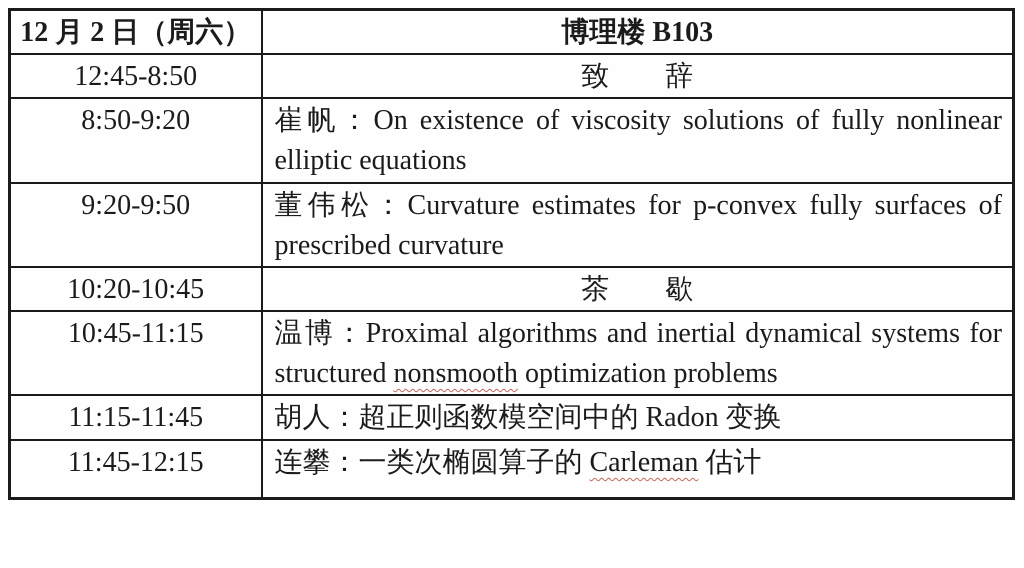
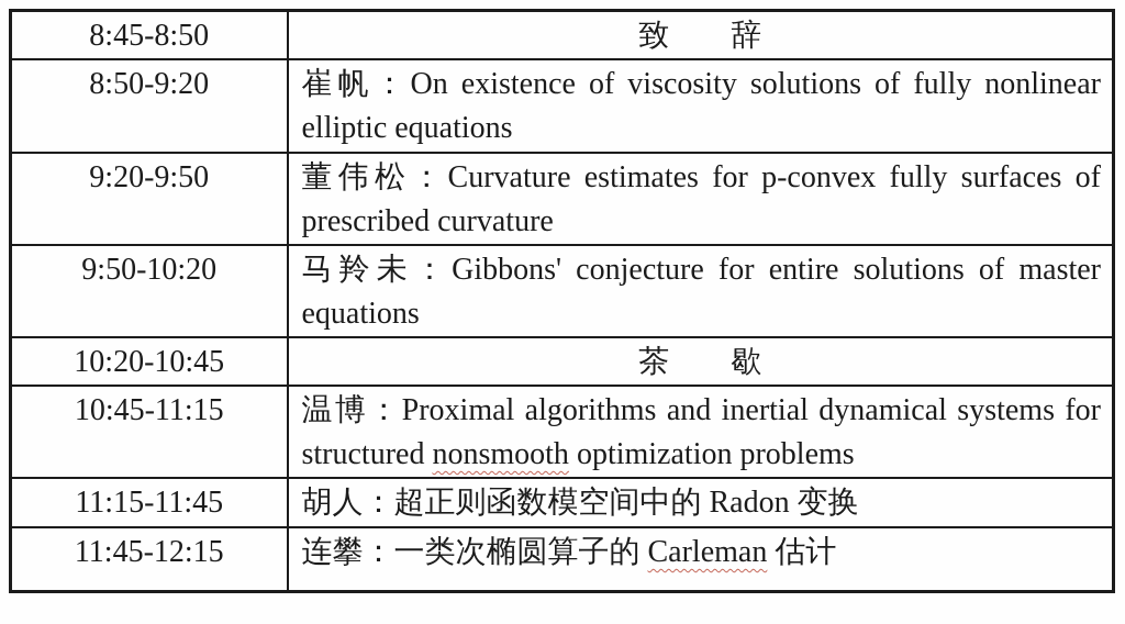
- 12 月 2 日（周六）	博理楼 B103
- 12:45-8:50	致 辞
+ 8:45-8:50	致 辞
  8:50-9:20	崔帆：On existence of viscosity solutions of fully nonlinear elliptic equations
  9:20-9:50	董伟松：Curvature estimates for p-convex fully surfaces of prescribed curvature
+ 9:50-10:20	马羚未：Gibbons' conjecture for entire solutions of master equations
  10:20-10:45	茶 歇
  10:45-11:15	温博：Proximal algorithms and inertial dynamical systems for structured nonsmooth optimization problems
  11:15-11:45	胡人：超正则函数模空间中的 Radon 变换
  11:45-12:15	连攀：一类次椭圆算子的 Carleman 估计
